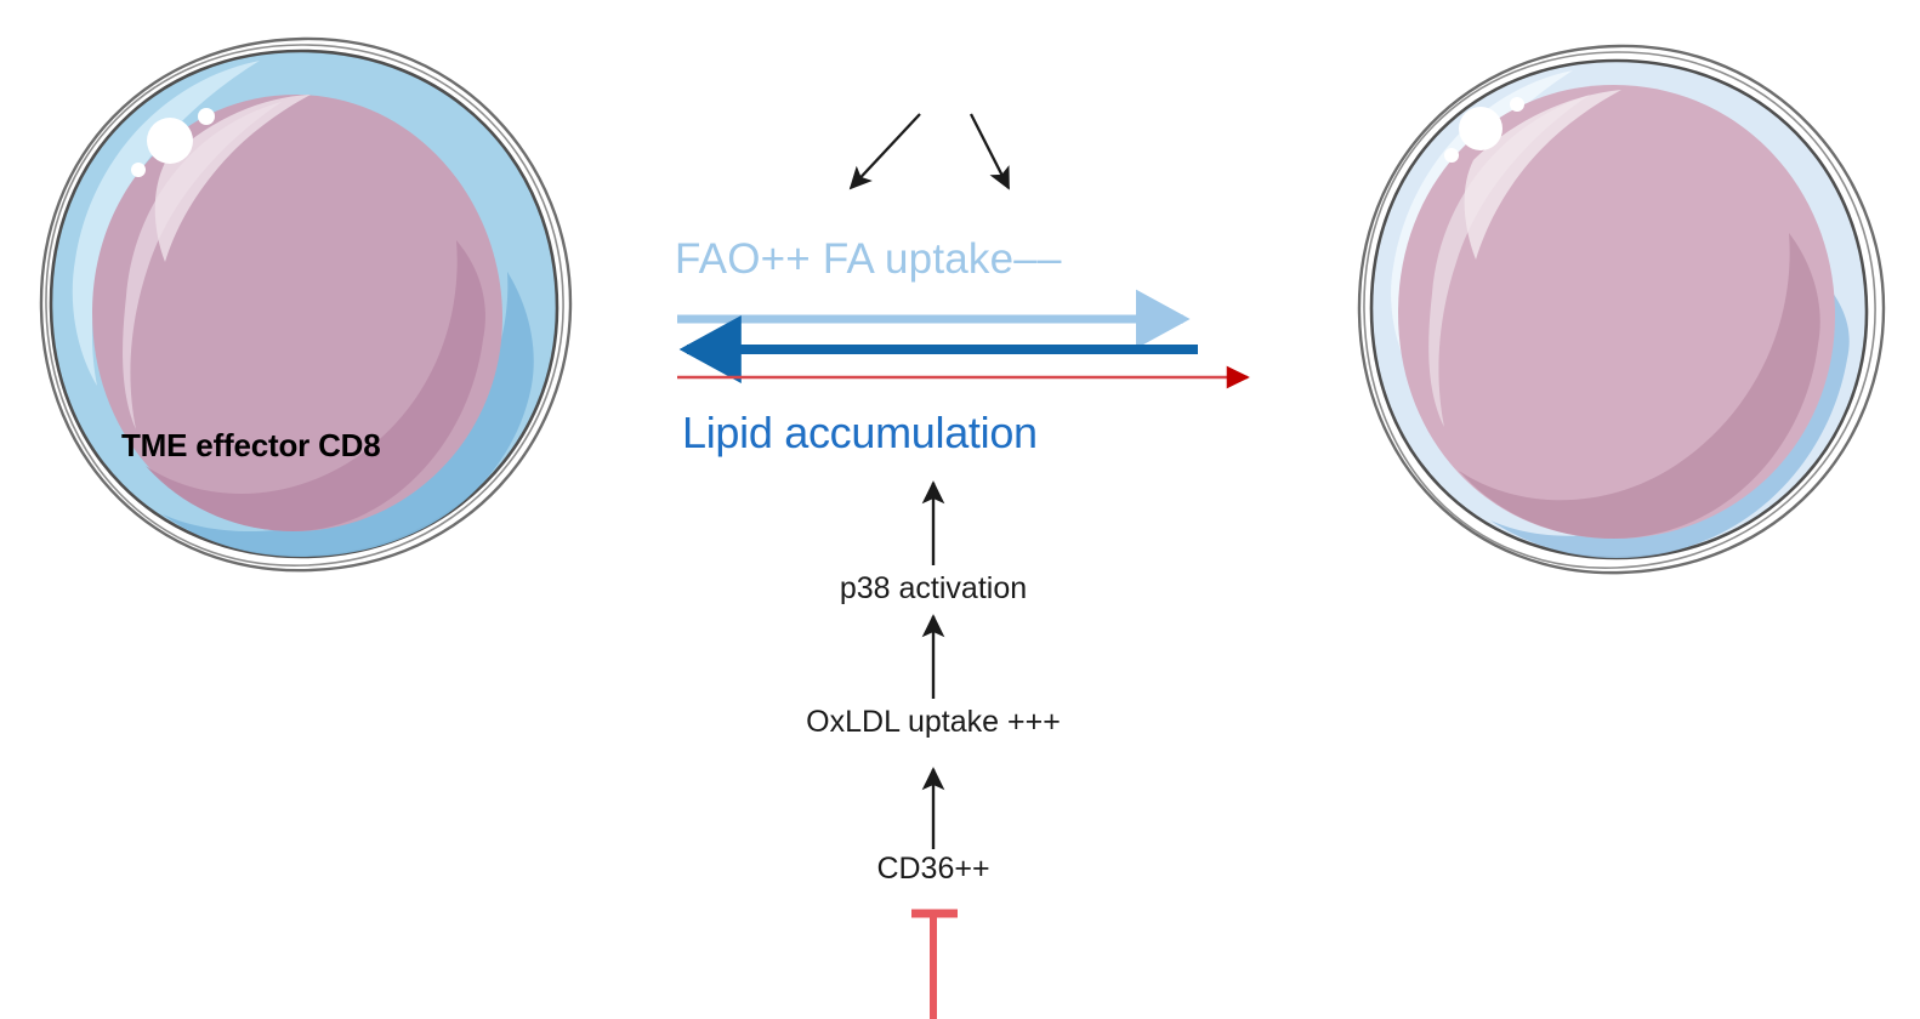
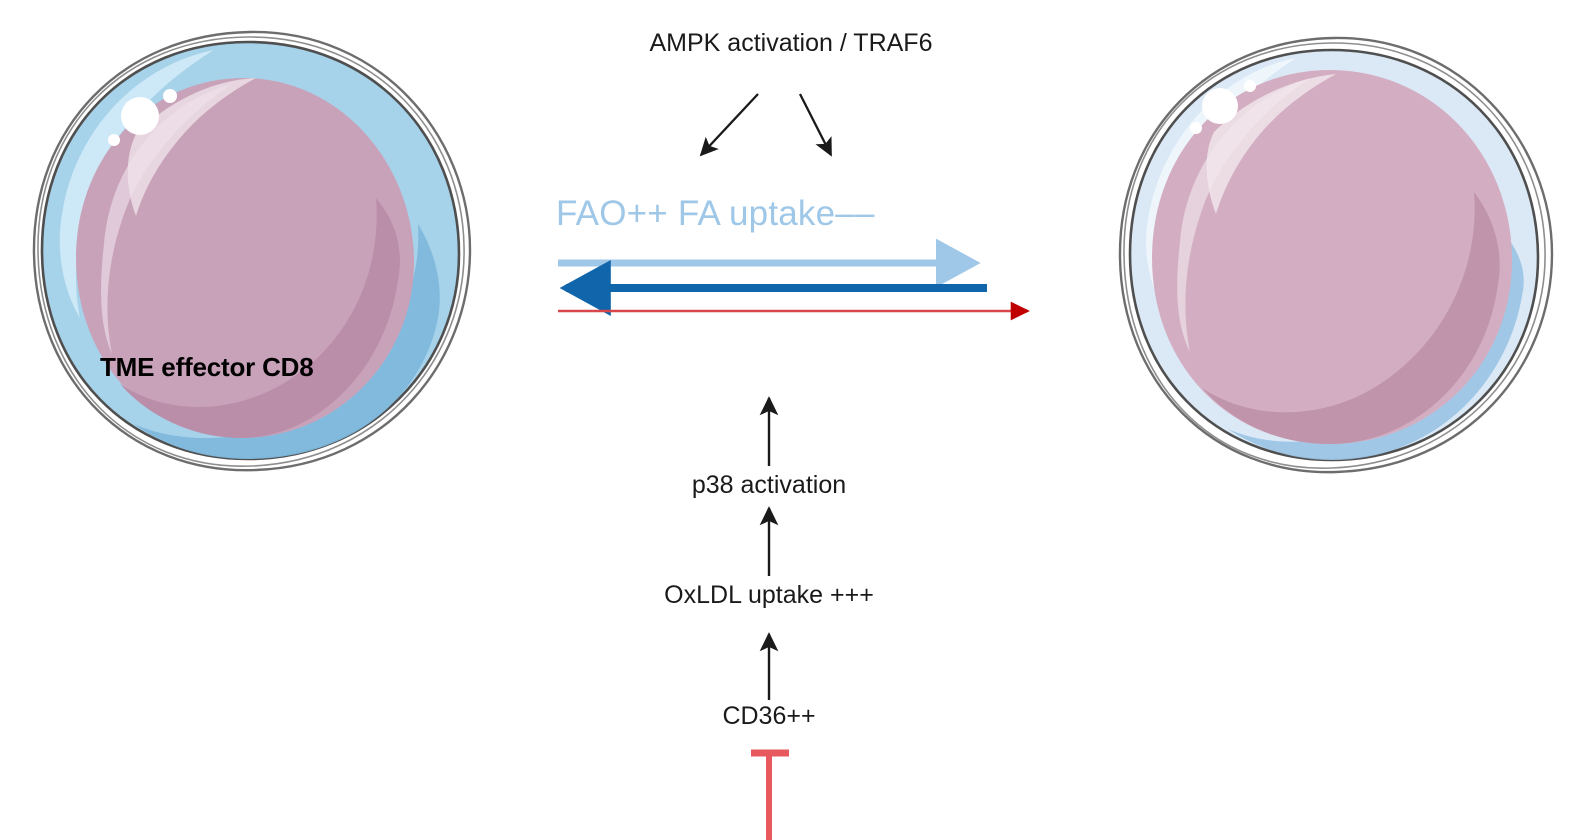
  TME effector CD8
+ AMPK activation / TRAF6
  FAO++ FA uptake––
- Lipid accumulation
  p38 activation
  OxLDL uptake +++
  CD36++
